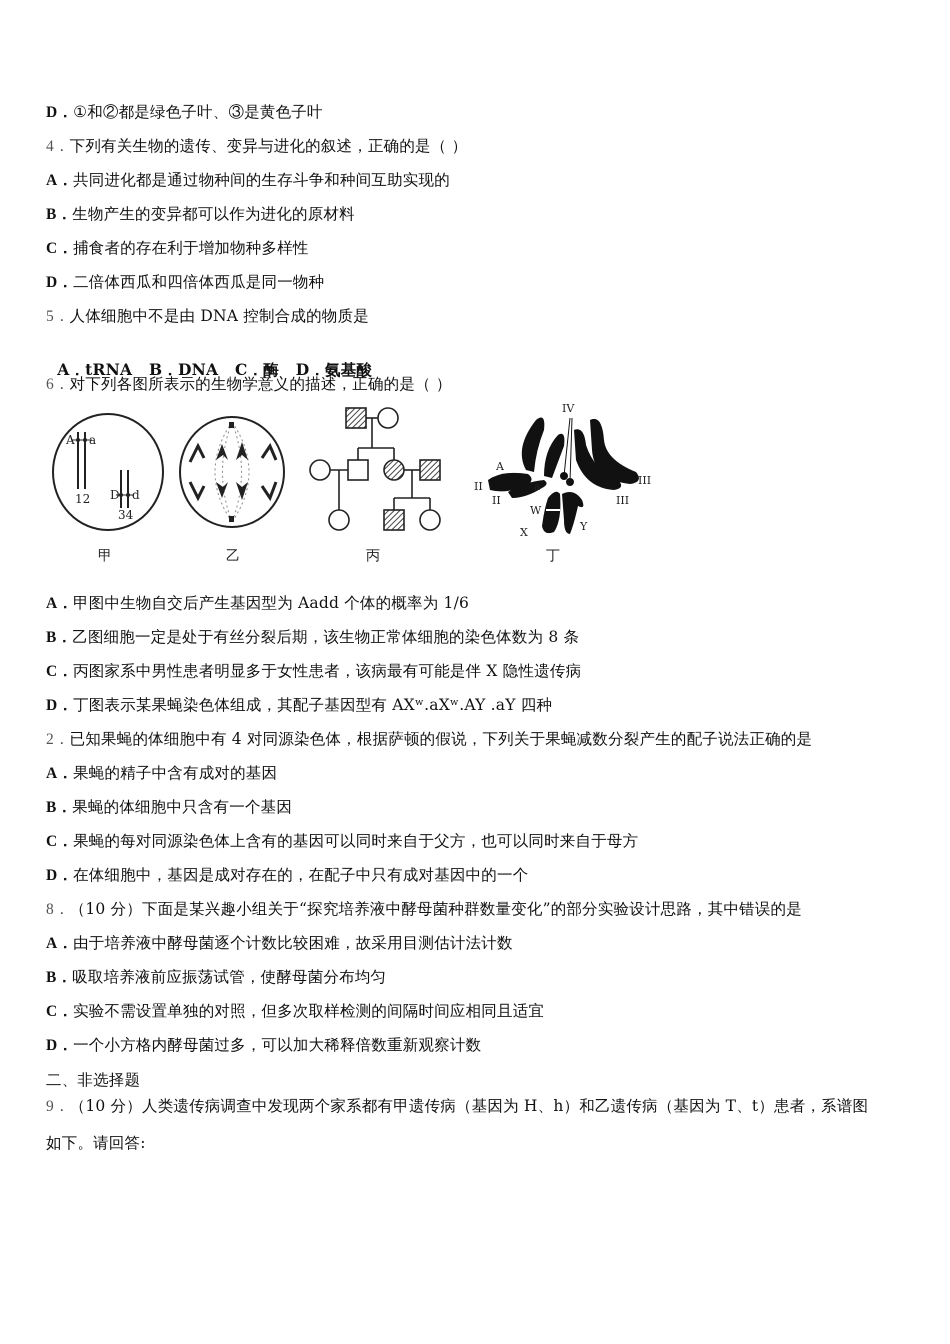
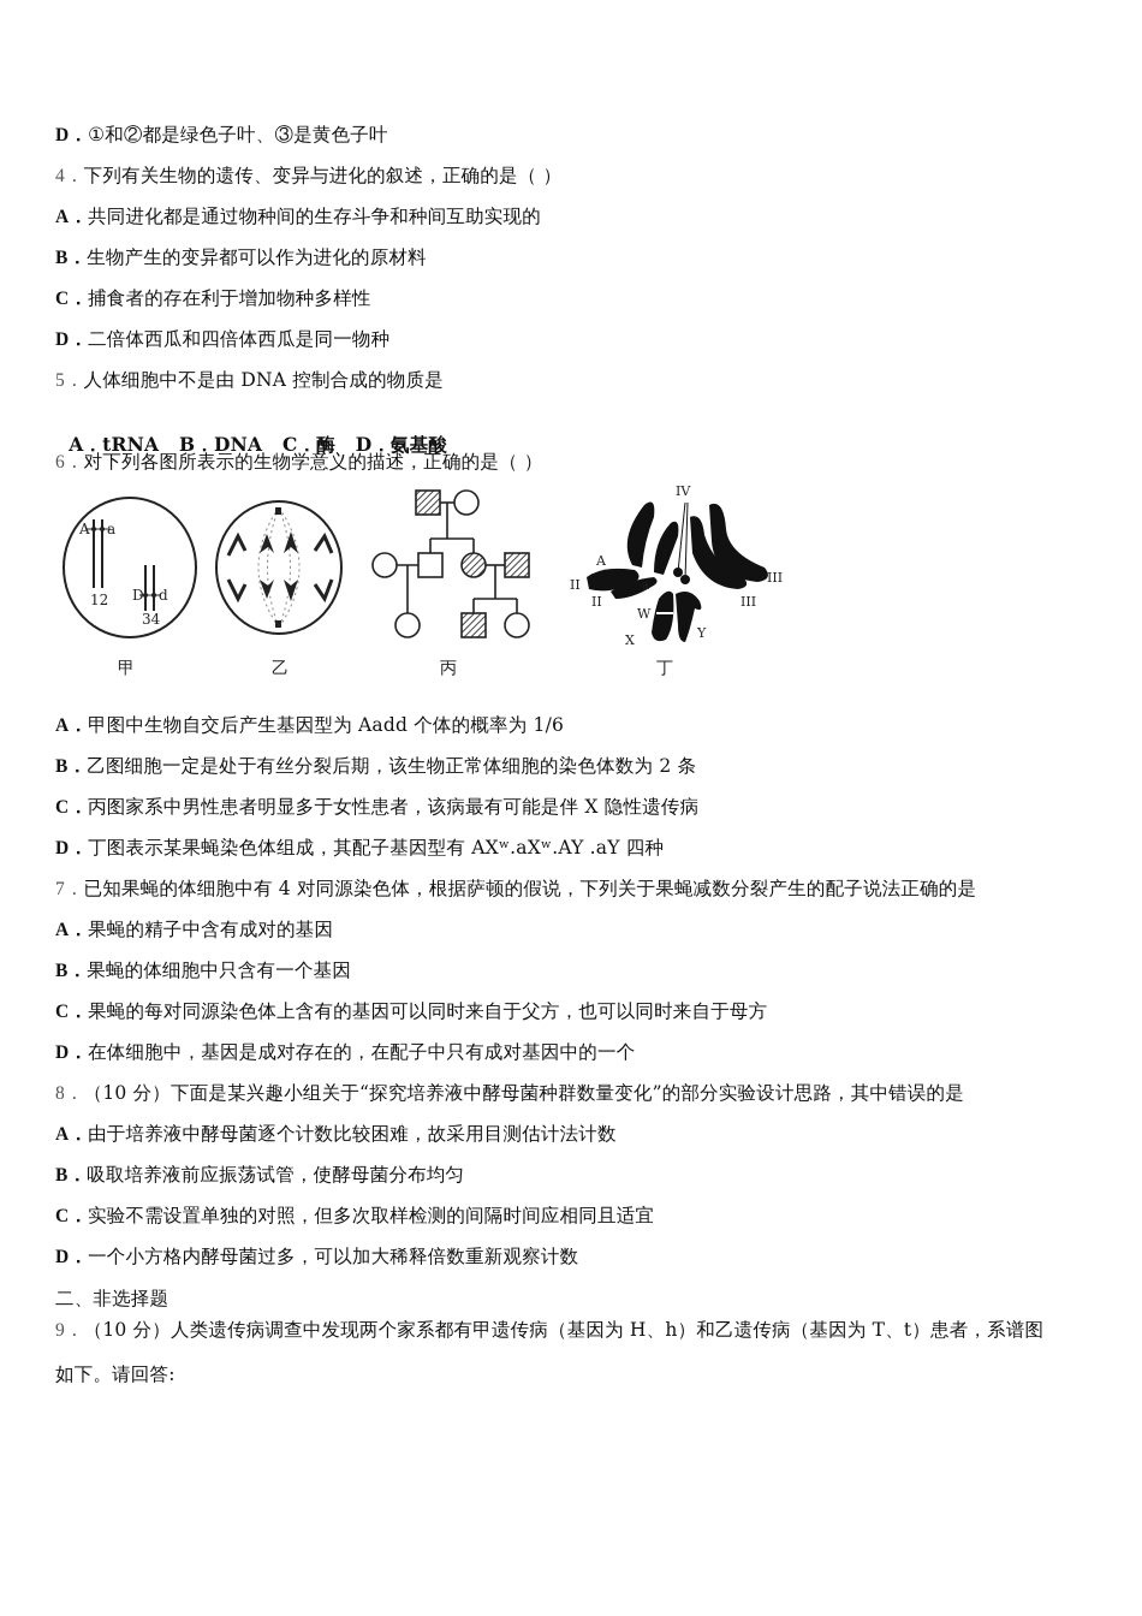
  D．①和②都是绿色子叶、③是黄色子叶
  4．下列有关生物的遗传、变异与进化的叙述，正确的是（ ）
  A．共同进化都是通过物种间的生存斗争和种间互助实现的
  B．生物产生的变异都可以作为进化的原材料
  C．捕食者的存在利于增加物种多样性
  D．二倍体西瓜和四倍体西瓜是同一物种
  5．人体细胞中不是由 DNA 控制合成的物质是
  A．tRNA B．DNA C．酶 D．氨基酸
  6．对下列各图所表示的生物学意义的描述，正确的是（ ）
  A
  a
  12
  D
  d
  34
  甲
  乙
  丙
  IV
  II
  II
  III
  III
  A
  a
  W
  X
  Y
  丁
  A．甲图中生物自交后产生基因型为 Aadd 个体的概率为 1/6
- B．乙图细胞一定是处于有丝分裂后期，该生物正常体细胞的染色体数为 8 条
+ B．乙图细胞一定是处于有丝分裂后期，该生物正常体细胞的染色体数为 2 条
  C．丙图家系中男性患者明显多于女性患者，该病最有可能是伴 X 隐性遗传病
  D．丁图表示某果蝇染色体组成，其配子基因型有 AXʷ.aXʷ.AY .aY 四种
- 2．已知果蝇的体细胞中有 4 对同源染色体，根据萨顿的假说，下列关于果蝇减数分裂产生的配子说法正确的是
+ 7．已知果蝇的体细胞中有 4 对同源染色体，根据萨顿的假说，下列关于果蝇减数分裂产生的配子说法正确的是
  A．果蝇的精子中含有成对的基因
  B．果蝇的体细胞中只含有一个基因
  C．果蝇的每对同源染色体上含有的基因可以同时来自于父方，也可以同时来自于母方
  D．在体细胞中，基因是成对存在的，在配子中只有成对基因中的一个
  8．（10 分）下面是某兴趣小组关于“探究培养液中酵母菌种群数量变化”的部分实验设计思路，其中错误的是
  A．由于培养液中酵母菌逐个计数比较困难，故采用目测估计法计数
  B．吸取培养液前应振荡试管，使酵母菌分布均匀
  C．实验不需设置单独的对照，但多次取样检测的间隔时间应相同且适宜
  D．一个小方格内酵母菌过多，可以加大稀释倍数重新观察计数
  二、非选择题
  9．（10 分）人类遗传病调查中发现两个家系都有甲遗传病（基因为 H、h）和乙遗传病（基因为 T、t）患者，系谱图
  如下。请回答:
